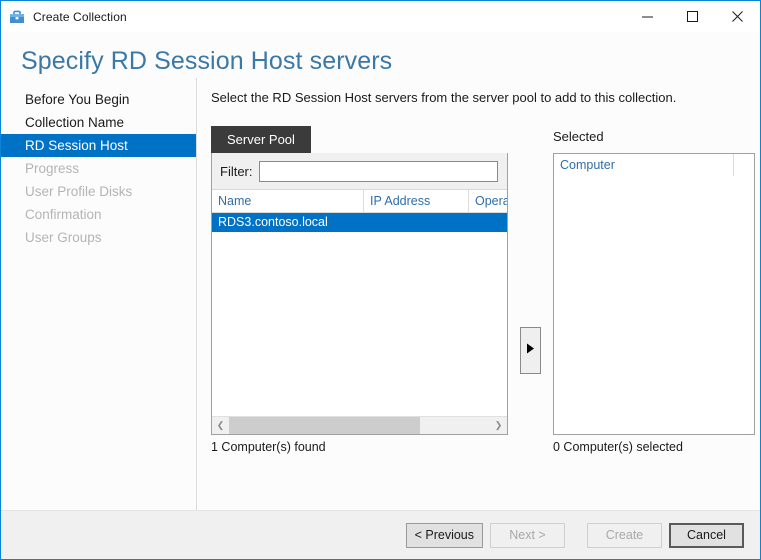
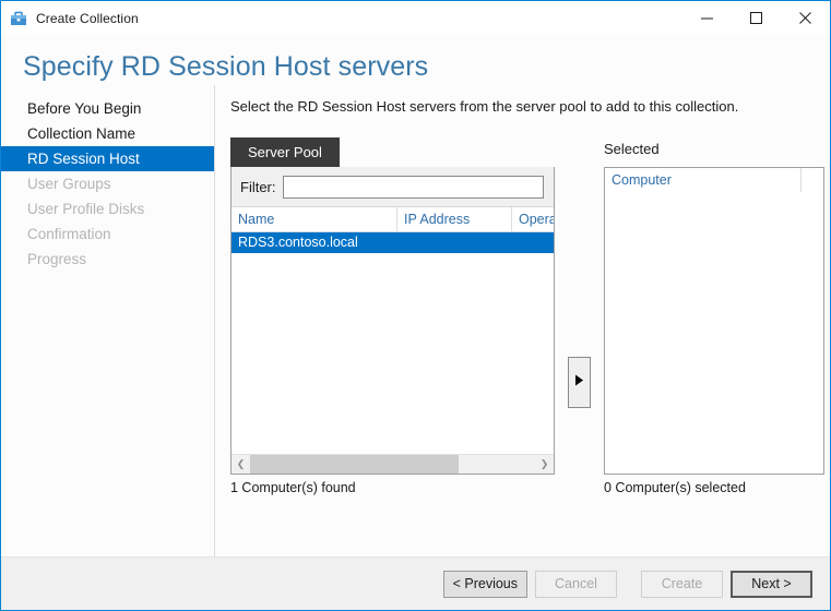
  Create Collection
  Specify RD Session Host servers
  Before You Begin
  Collection Name
  RD Session Host
- Progress
+ User Groups
  User Profile Disks
  Confirmation
- User Groups
+ Progress
  Select the RD Session Host servers from the server pool to add to this collection.
  Server Pool
  Filter:
  Name
  IP Address
  Opera
  RDS3.contoso.local
  ❮
  ❯
  1 Computer(s) found
  Selected
  Computer
  0 Computer(s) selected
  < Previous
- Next >
+ Cancel
  Create
- Cancel
+ Next >
